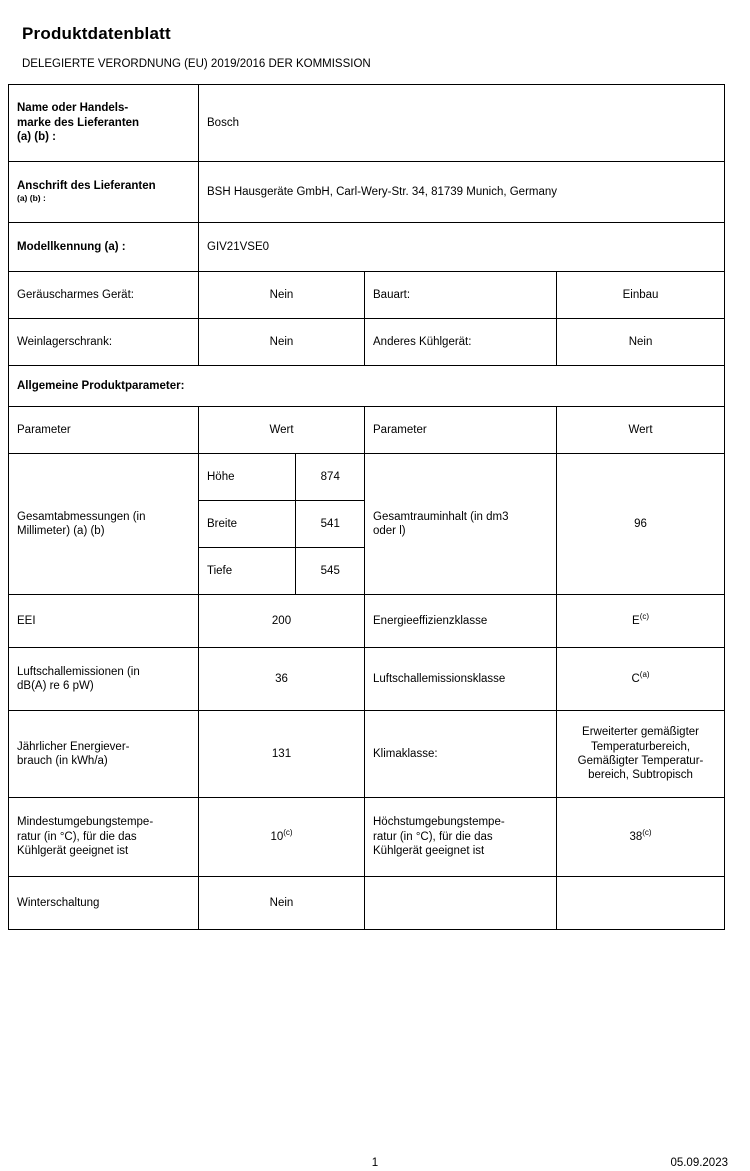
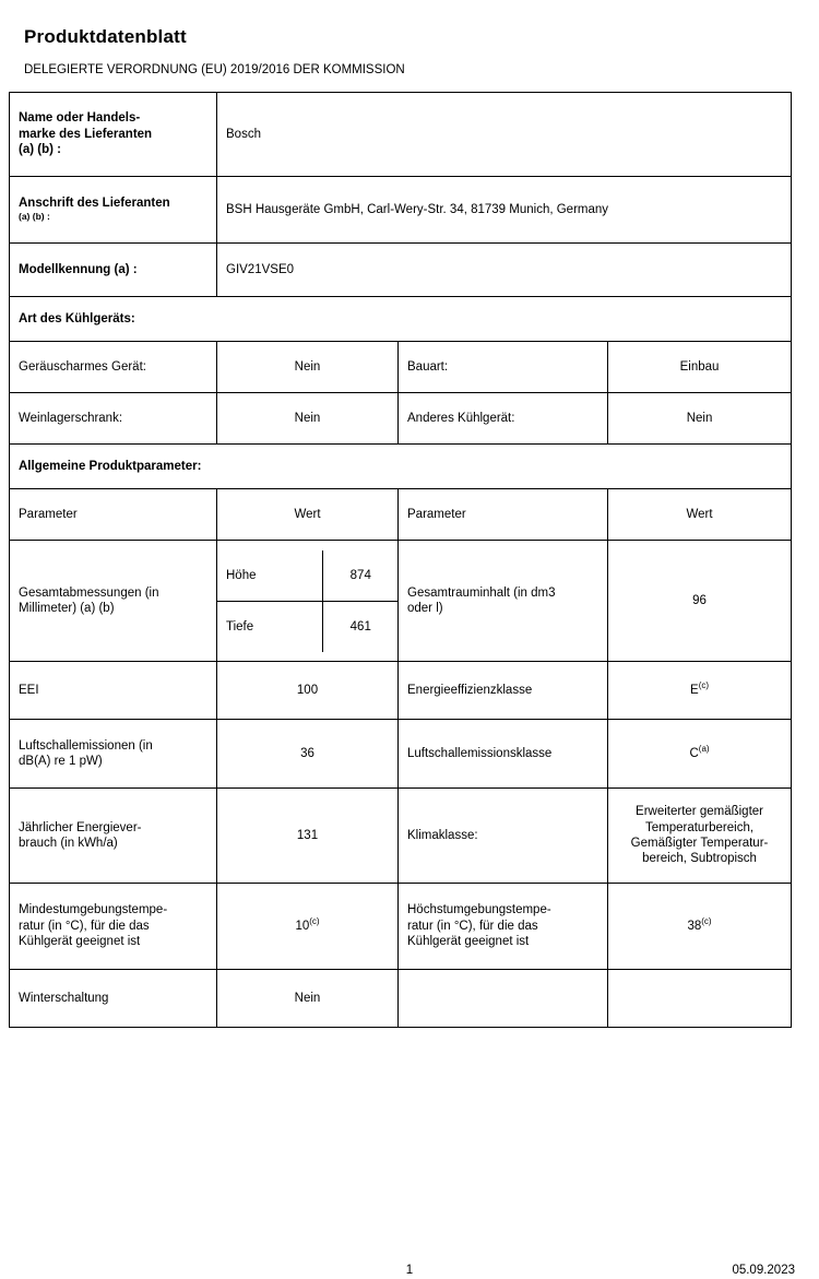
  Produktdatenblatt
  DELEGIERTE VERORDNUNG (EU) 2019/2016 DER KOMMISSION
  Name oder Handels- marke des Lieferanten (a) (b) :	Bosch
  Anschrift des Lieferanten (a) (b) :	BSH Hausgeräte GmbH, Carl-Wery-Str. 34, 81739 Munich, Germany
  Modellkennung (a) :	GIV21VSE0
+ Art des Kühlgeräts:
  Geräuscharmes Gerät:	Nein	Bauart:	Einbau
  Weinlagerschrank:	Nein	Anderes Kühlgerät:	Nein
  Allgemeine Produktparameter:
  Parameter	Wert	Parameter	Wert
  Gesamtabmessungen (in Millimeter) (a) (b)
  Höhe	874
- Breite	541
- Tiefe	545
+ Tiefe	461
  		Gesamtrauminhalt (in dm3 oder l)	96
- EEI	200	Energieeffizienzklasse	E(c)
+ EEI	100	Energieeffizienzklasse	E(c)
- Luftschallemissionen (in dB(A) re 6 pW)	36	Luftschallemissionsklasse	C(a)
+ Luftschallemissionen (in dB(A) re 1 pW)	36	Luftschallemissionsklasse	C(a)
  Jährlicher Energiever- brauch (in kWh/a)	131	Klimaklasse:	Erweiterter gemäßigter Temperaturbereich, Gemäßigter Temperatur- bereich, Subtropisch
  Mindestumgebungstempe- ratur (in °C), für die das Kühlgerät geeignet ist	10(c)	Höchstumgebungstempe- ratur (in °C), für die das Kühlgerät geeignet ist	38(c)
  Winterschaltung	Nein
  1
  05.09.2023
